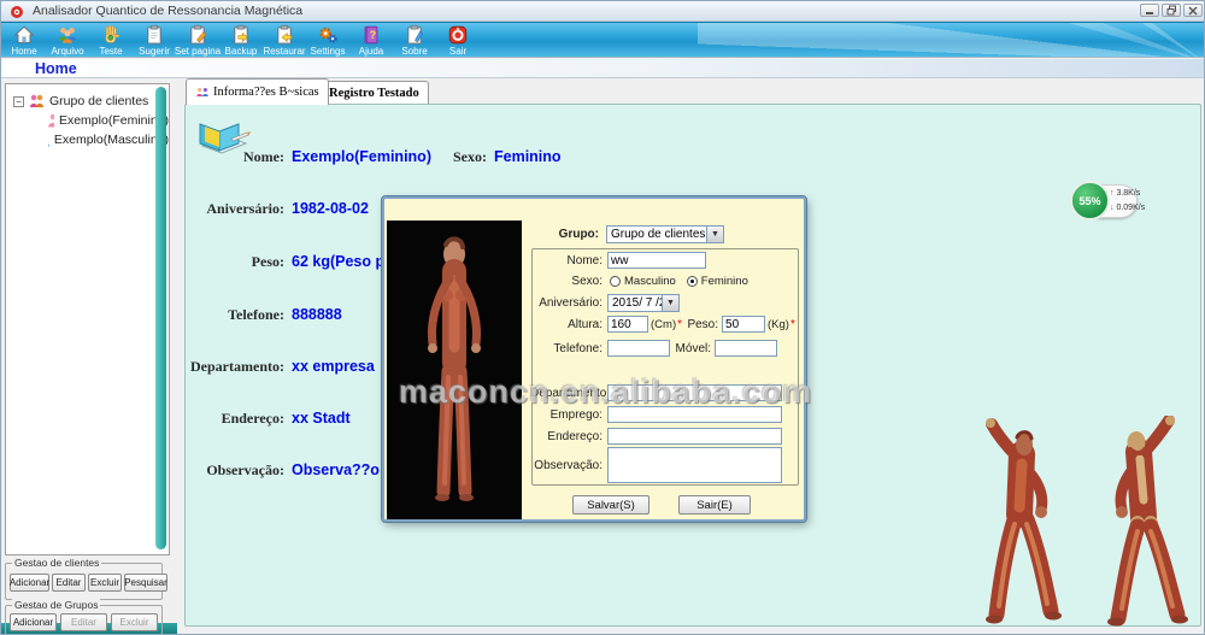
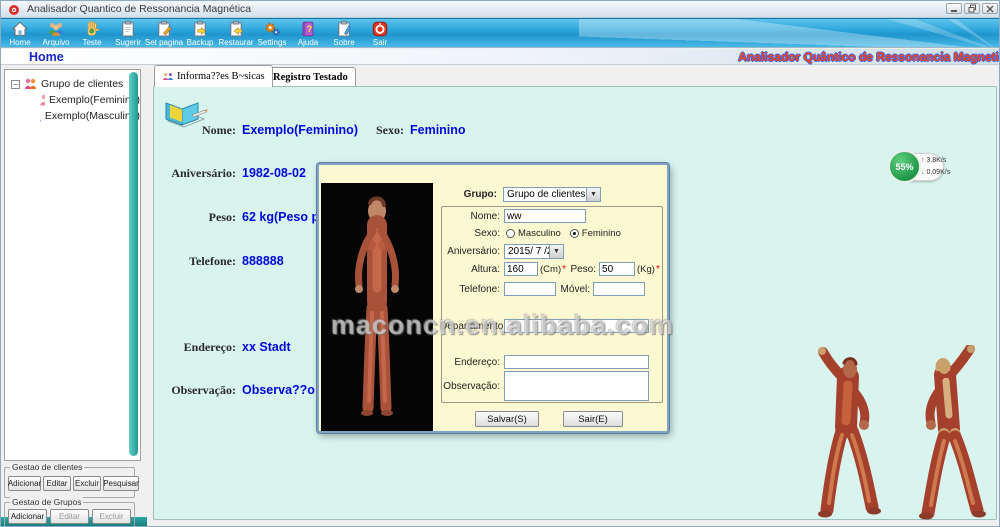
  Analisador Quantico de Ressonancia Magnética
  Home
  Arquivo
  Teste
  Sugerir
  Set pagina
  Backup
  Restaurar
  Settings
  ?
  Ajuda
  Sobre
  Sair
  Home
+ Analisador Quântico de Ressonancia Magneti
  −
  Grupo de clientes
  Exemplo(Feminin)
  Exemplo(Masculin)
  Gestao de clientes
  Adicionar
  Editar
  Excluir
  Pesquisar
  Gestao de Grupos
  Adicionar
  Editar
  Excluir
  Informa??es B~sicas
  Registro Testado
  Nome:
  Exemplo(Feminino)
  Sexo:
  Feminino
  Aniversário:
  1982-08-02
  Peso:
  Telefone:
  888888
- Departamento:
- xx empresa
  Endereço:
  xx Stadt
  Observação:
  Observa??o
  55%
  Grupo:
  Grupo de clientes
  Nome:
  ww
  Sexo:
  Masculino
  Feminino
  Aniversário:
  2015/ 7 /
  Altura:
  160
  (Cm)
  *
  Peso:
  50
  (Kg)
  *
  Telefone:
  Móvel:
  Departament
- Emprego:
  Endereço:
  Observação:
  Salvar(S)
  Sair(E)
  maconcn.en.alibaba.com
